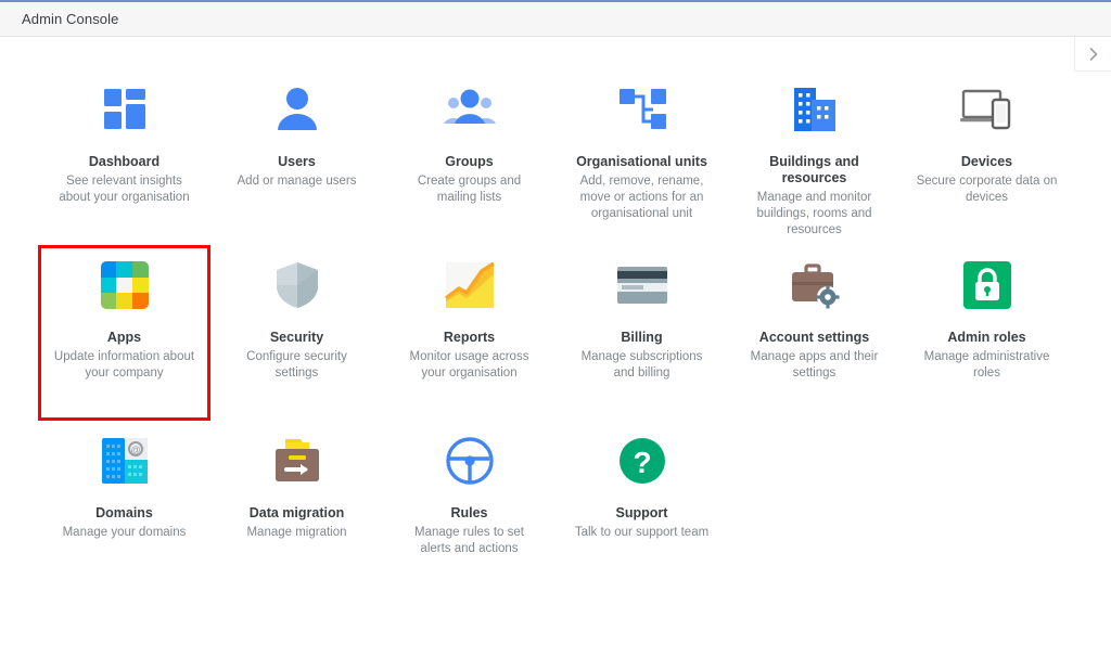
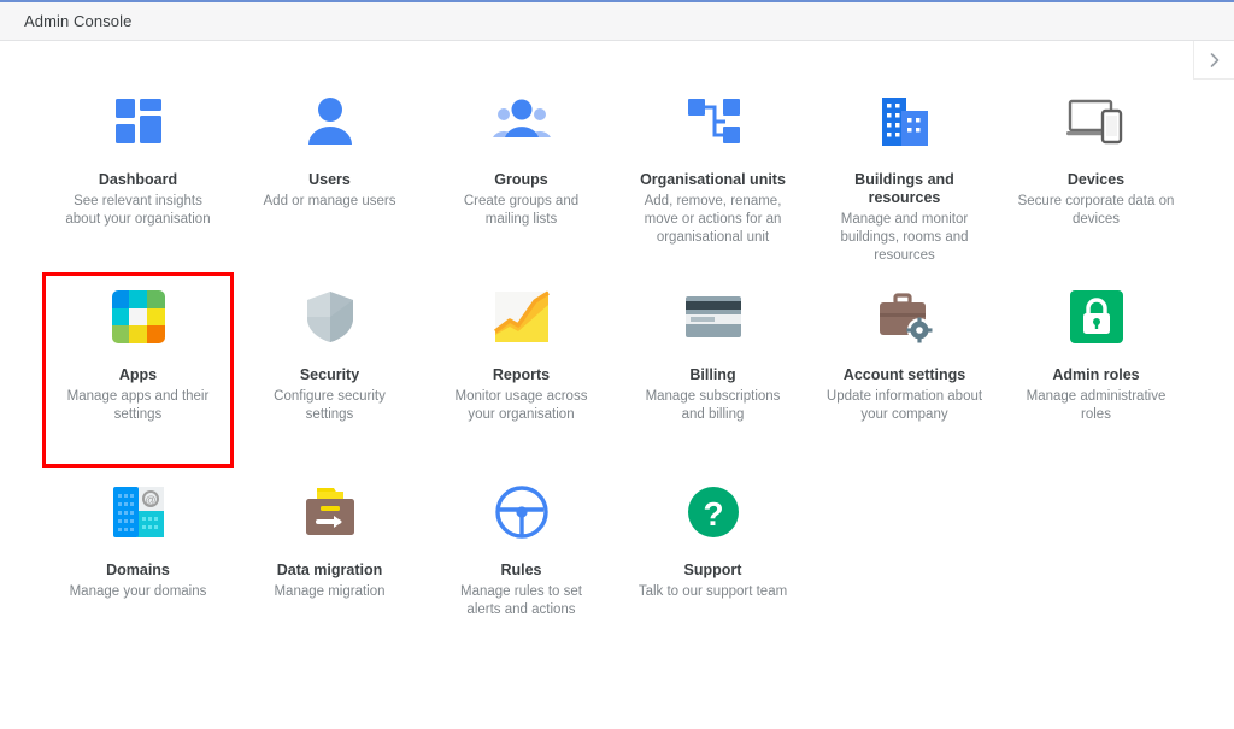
  Admin Console
  Dashboard
  See relevant insights about your organisation
  Users
  Add or manage users
  Groups
  Create groups and mailing lists
  Organisational units
  Add, remove, rename, move or actions for an organisational unit
  Buildings and resources
  Manage and monitor buildings, rooms and resources
  Devices
  Secure corporate data on devices
  Apps
- Update information about your company
+ Manage apps and their settings
  Security
  Configure security settings
  Reports
  Monitor usage across your organisation
  Billing
  Manage subscriptions and billing
  Account settings
- Manage apps and their settings
+ Update information about your company
  Admin roles
  Manage administrative roles
  @
  Domains
  Manage your domains
  Data migration
  Manage migration
  Rules
  Manage rules to set alerts and actions
  ?
  Support
  Talk to our support team
